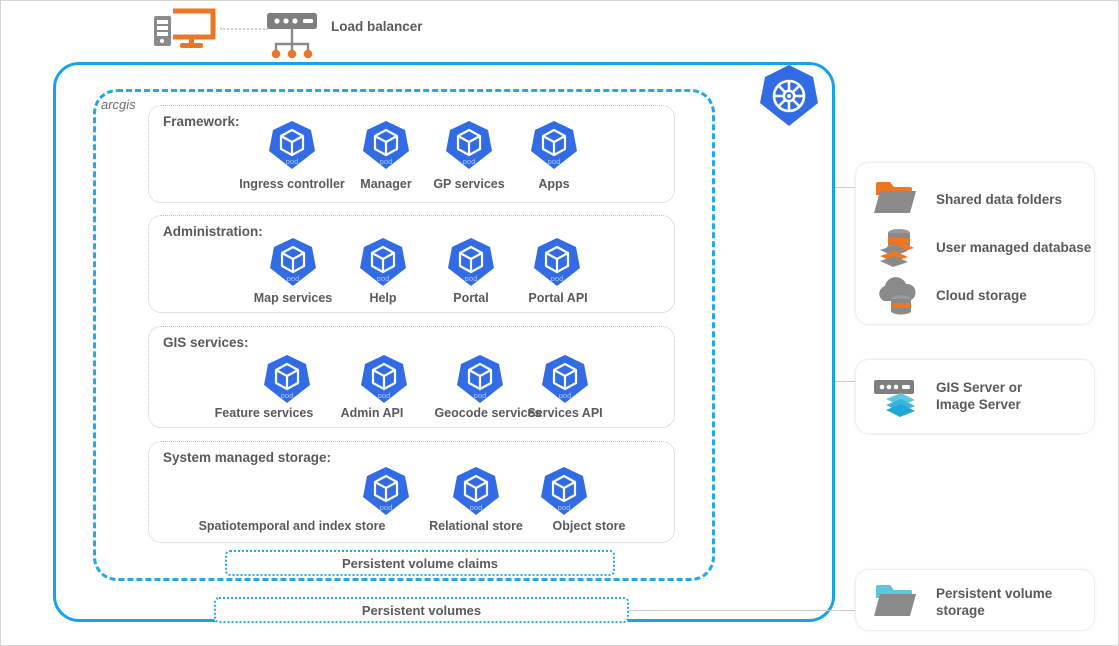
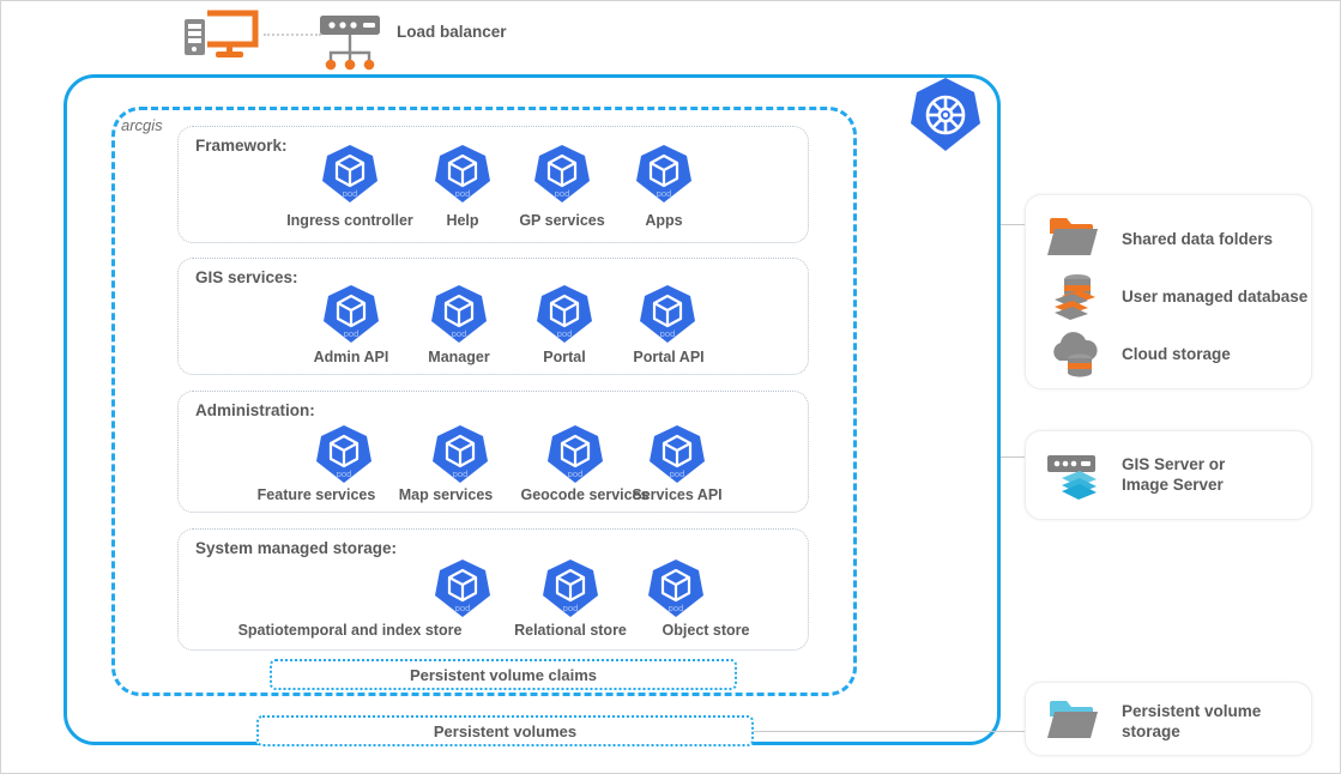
  Load balancer
  arcgis
  Framework:
  pod
  Ingress controller
  pod
- Manager
+ Help
  pod
  GP services
  pod
  Apps
- Administration:
+ GIS services:
  pod
- Map services
+ Admin API
  pod
- Help
+ Manager
  pod
  Portal
  pod
  Portal API
- GIS services:
+ Administration:
  pod
  Feature services
  pod
- Admin API
+ Map services
  pod
  Geocode services
  pod
  Services API
  System managed storage:
  pod
  Spatiotemporal and index store
  pod
  Relational store
  pod
  Object store
  Persistent volume claims
  Persistent volumes
  Shared data folders
  User managed database
  Cloud storage
  GIS Server or
  Image Server
  Persistent volume
  storage
